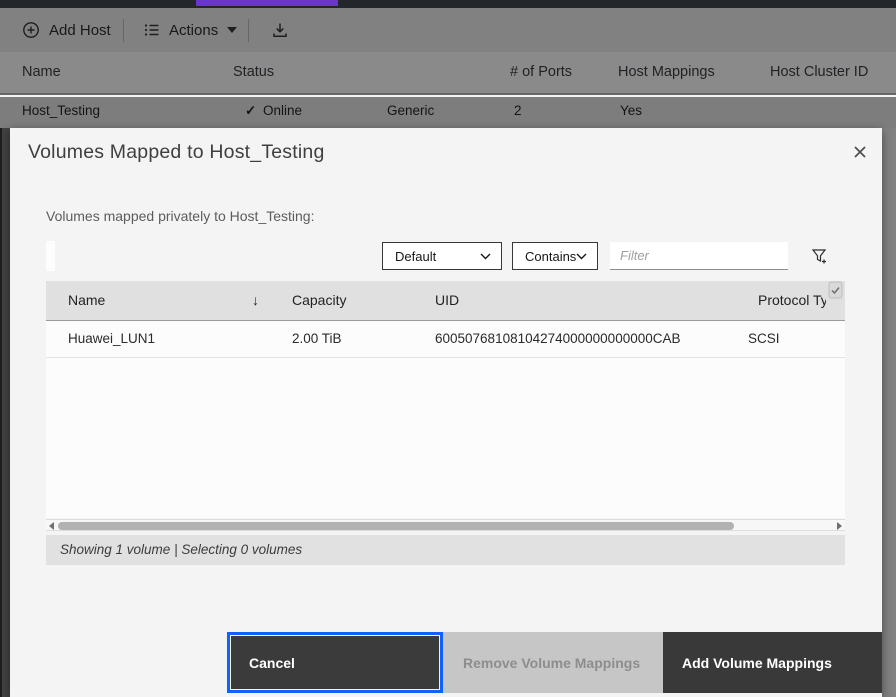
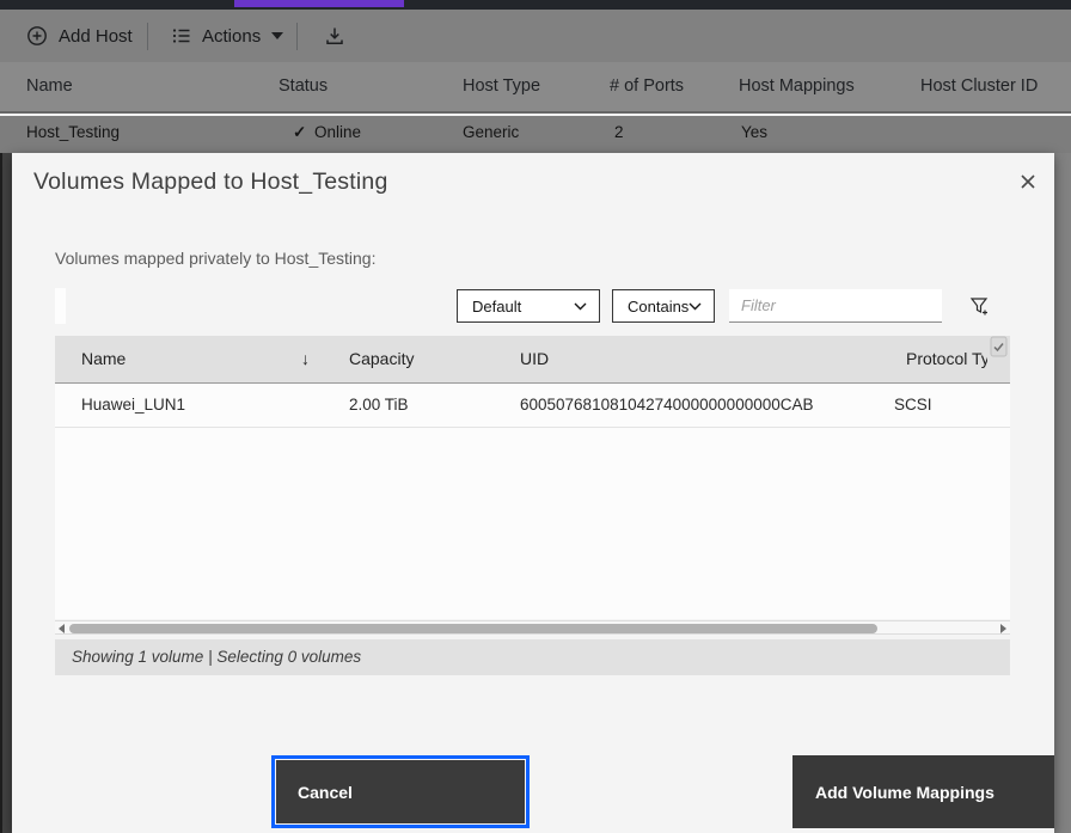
  Add Host
  Actions
  Name
  Status
+ Host Type
  # of Ports
  Host Mappings
  Host Cluster ID
  Host_Testing
  ✓
  Online
  Generic
  2
  Yes
  Volumes Mapped to Host_Testing
  Volumes mapped privately to Host_Testing:
  Default
  Contains
  Filter
  Name
  ↓
  Capacity
  UID
  Protocol Ty
  Huawei_LUN1
  2.00 TiB
  60050768108104274000000000000CAB
  SCSI
  Showing 1 volume | Selecting 0 volumes
  Cancel
- Remove Volume Mappings
  Add Volume Mappings
